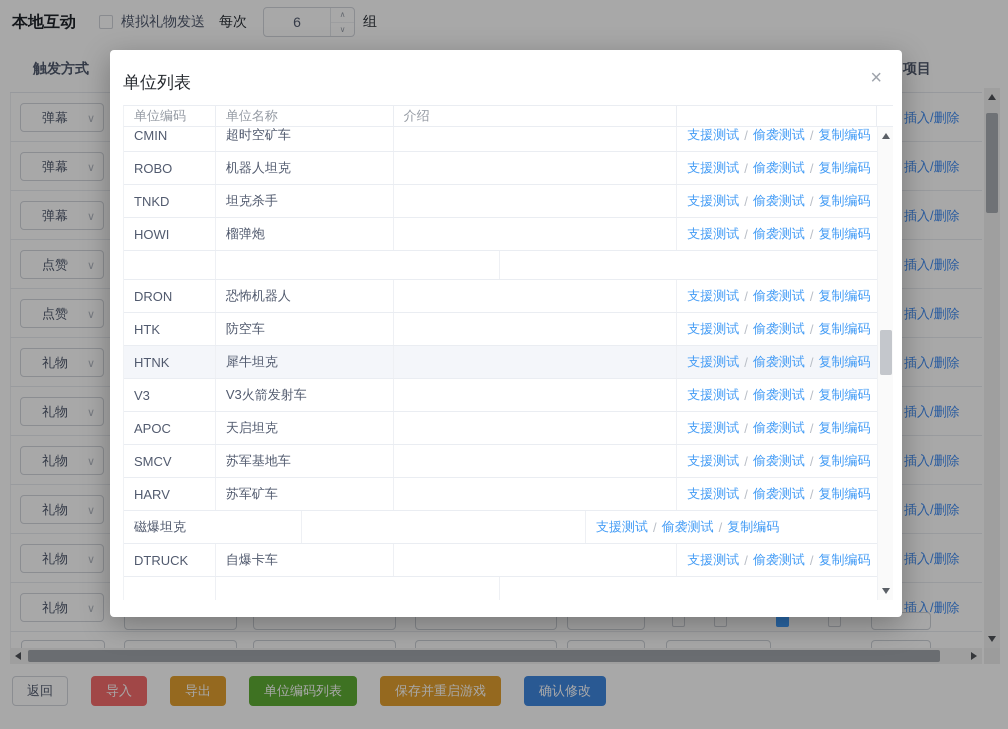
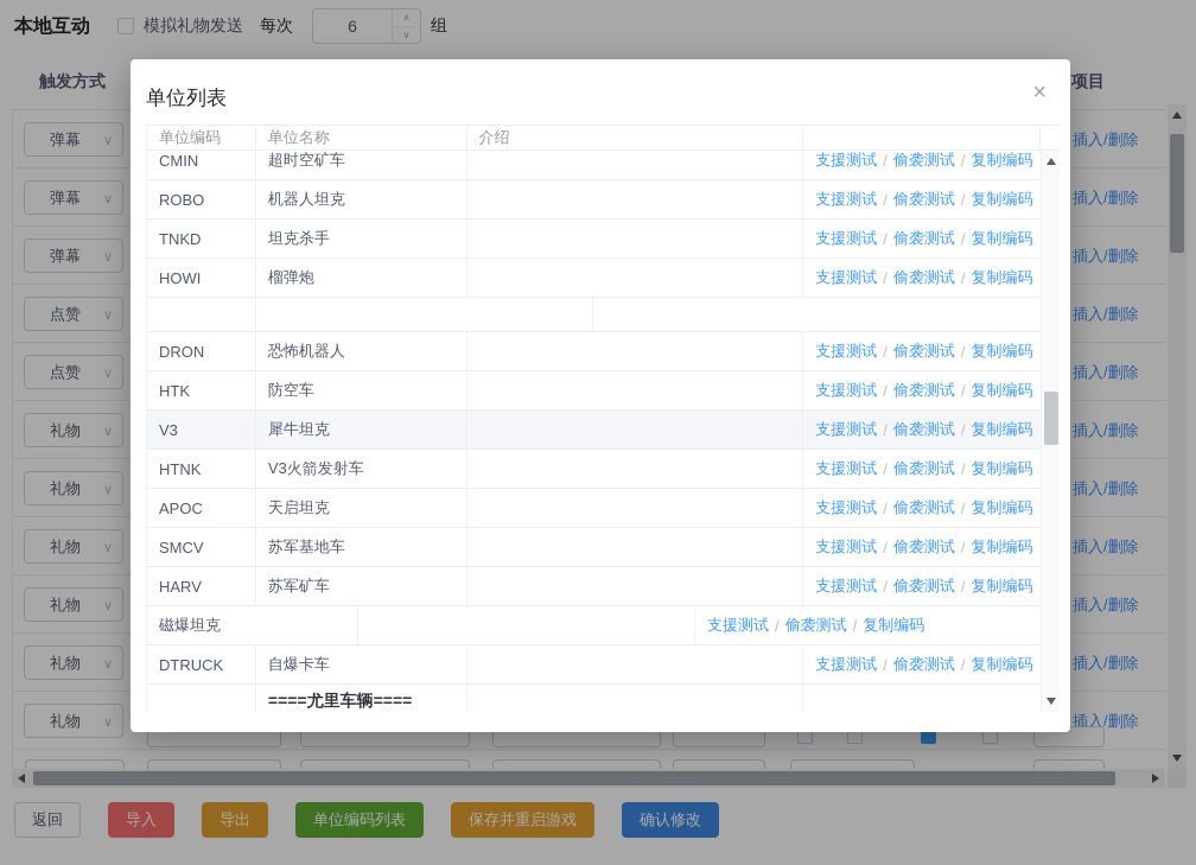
  本地互动
  模拟礼物发送
  每次
  6
  ∧
  ∨
  组
  触发方式
  项目
  弹幕
  ∨
  插入/删除
  弹幕
  ∨
  插入/删除
  弹幕
  ∨
  插入/删除
  点赞
  ∨
  插入/删除
  点赞
  ∨
  插入/删除
  礼物
  ∨
  插入/删除
  礼物
  ∨
  插入/删除
  礼物
  ∨
  插入/删除
  礼物
  ∨
  插入/删除
  礼物
  ∨
  插入/删除
  礼物
  ∨
  插入/删除
  返回
  导入
  导出
  单位编码列表
  保存并重启游戏
  确认修改
  单位列表
  ×
  单位编码
  单位名称
  介绍
  CMIN
  超时空矿车
  支援测试
  /
  偷袭测试
  /
  复制编码
  ROBO
  机器人坦克
  支援测试
  /
  偷袭测试
  /
  复制编码
  TNKD
  坦克杀手
  支援测试
  /
  偷袭测试
  /
  复制编码
  HOWI
  榴弹炮
  支援测试
  /
  偷袭测试
  /
  复制编码
  DRON
  恐怖机器人
  支援测试
  /
  偷袭测试
  /
  复制编码
  HTK
  防空车
  支援测试
  /
  偷袭测试
  /
  复制编码
- HTNK
+ V3
  犀牛坦克
  支援测试
  /
  偷袭测试
  /
  复制编码
- V3
+ HTNK
  V3火箭发射车
  支援测试
  /
  偷袭测试
  /
  复制编码
  APOC
  天启坦克
  支援测试
  /
  偷袭测试
  /
  复制编码
  SMCV
  苏军基地车
  支援测试
  /
  偷袭测试
  /
  复制编码
  HARV
  苏军矿车
  支援测试
  /
  偷袭测试
  /
  复制编码
  磁爆坦克
  支援测试
  /
  偷袭测试
  /
  复制编码
  DTRUCK
  自爆卡车
  支援测试
  /
  偷袭测试
  /
  复制编码
+ ====尤里车辆====
